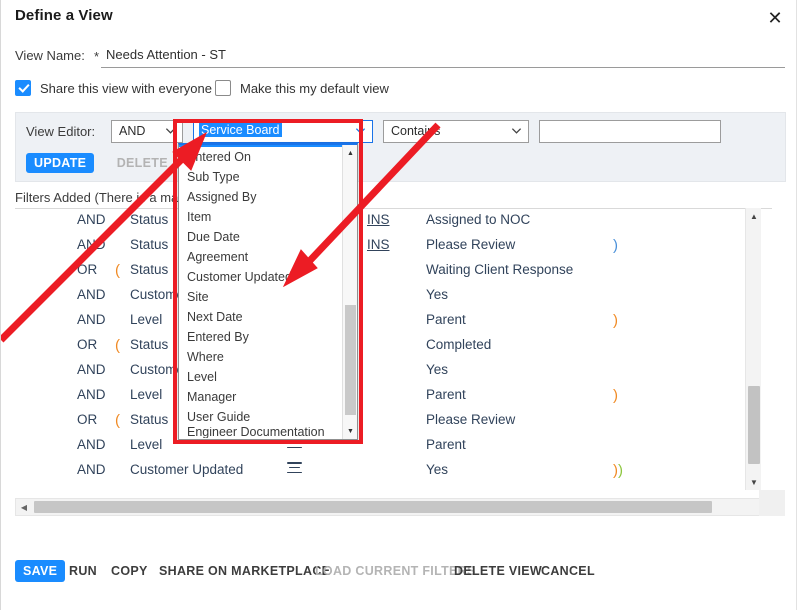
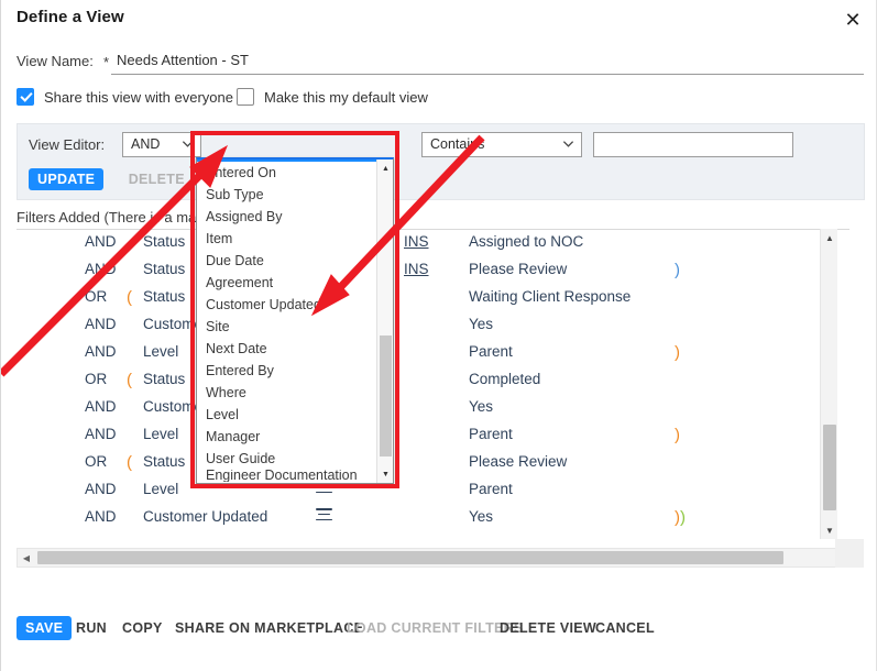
  Define a View
  ✕
  View Name:
  *
  Needs Attention - ST
  Share this view with everyone
  Make this my default view
  View Editor:
  AND
- Service Board
  Contais
  Filters Added (There i a ma
  AND
  Status
  INS
  Assigned to NOC
  Status
  INS
  Please Review
  )
  OR
  (
  Status
  Waiting Client Response
  AND
  Custom
  Yes
  AND
  Level
  Parent
  )
  OR
  (
  Status
  Completed
  AND
  Custom
  Yes
  AND
  Level
  Parent
  )
  OR
  (
  Status
  Please Review
  AND
  Level
  Parent
  AND
  Customer Updated
  Yes
  ))
  ▲
  ▼
  ◀
  SAVE
  RUN
  COPY
  SHARE ON MARKETPLACE
  LOAD CURRENT FILTERS
  DELETE VIEW
  CANCEL
  ntered On
  Sub Type
  Assigned By
  Item
  Due Date
  Agreement
  Customer Update
  Site
  Next Date
  Entered By
  Where
  Level
  Manager
  User Guide
  Engineer Documentation
